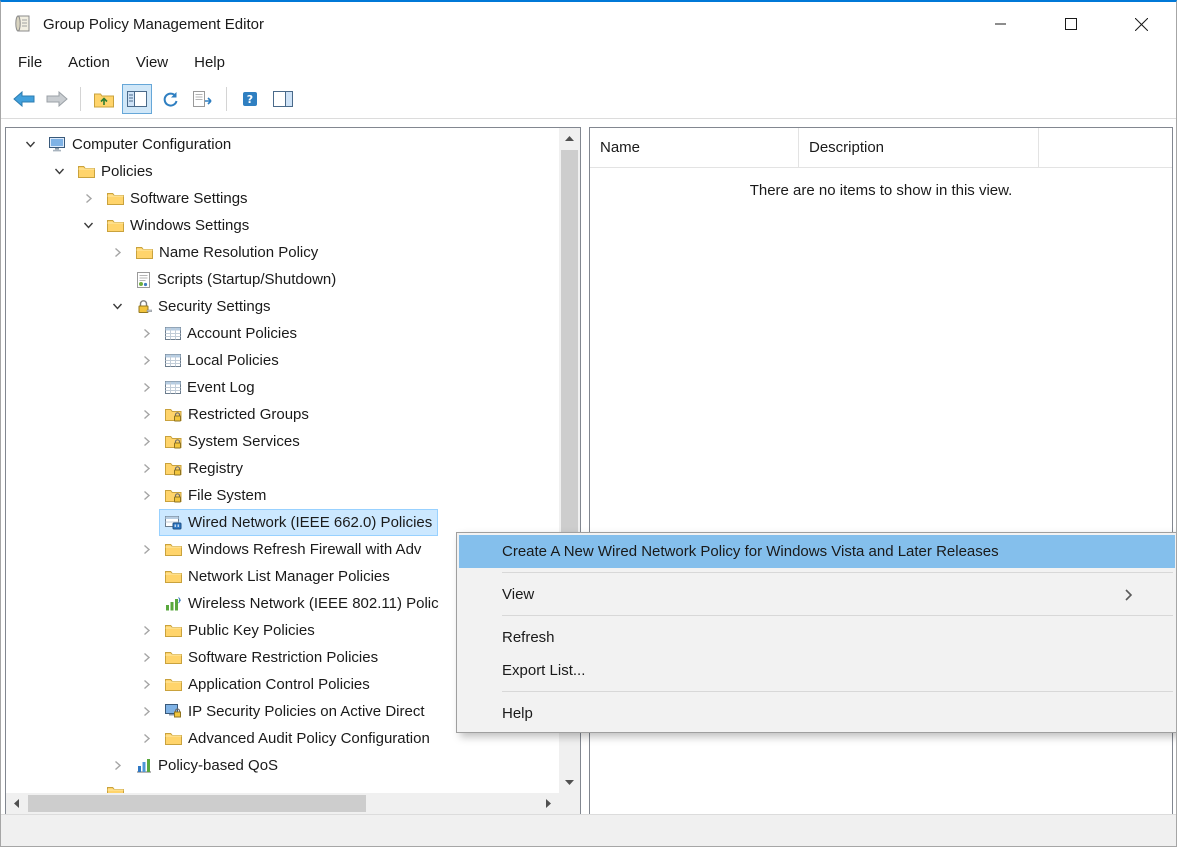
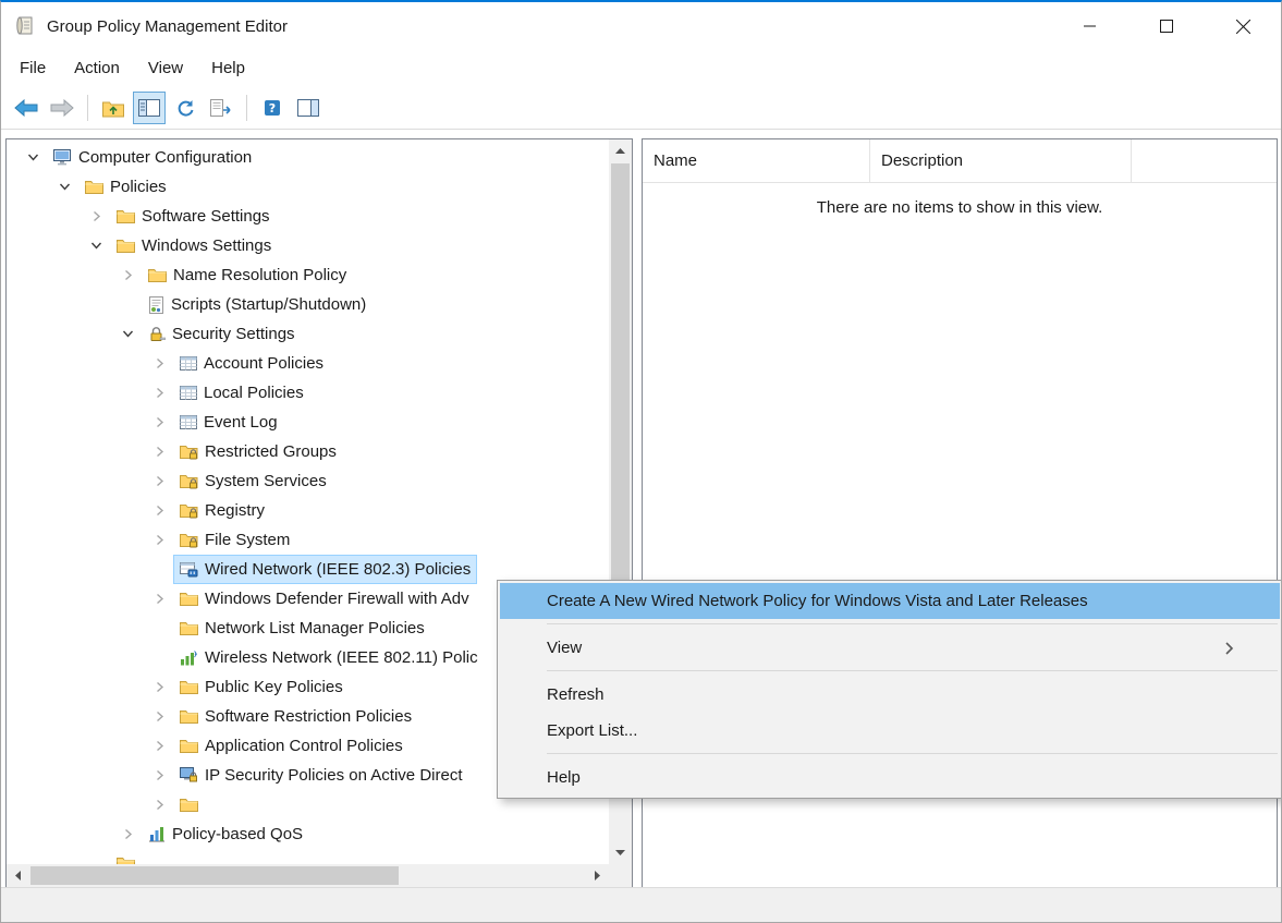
  Group Policy Management Editor
  File
  Action
  View
  Help
  ?
  Computer Configuration
  Policies
  Software Settings
  Windows Settings
  Name Resolution Policy
  Scripts (Startup/Shutdown)
  Security Settings
  Account Policies
  Local Policies
  Event Log
  Restricted Groups
  System Services
  Registry
  File System
- Wired Network (IEEE 662.0) Policies
+ Wired Network (IEEE 802.3) Policies
- Windows Refresh Firewall with Adv
+ Windows Defender Firewall with Adv
  Network List Manager Policies
  Wireless Network (IEEE 802.11) Polic
  Public Key Policies
  Software Restriction Policies
  Application Control Policies
  IP Security Policies on Active Direct
- Advanced Audit Policy Configuration
  Policy-based QoS
  Name
  Description
  There are no items to show in this view.
  Create A New Wired Network Policy for Windows Vista and Later Releases
  View
  Refresh
  Export List...
  Help
